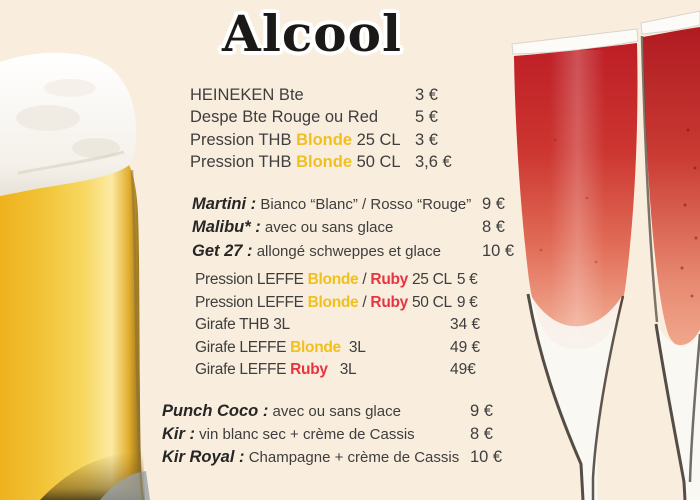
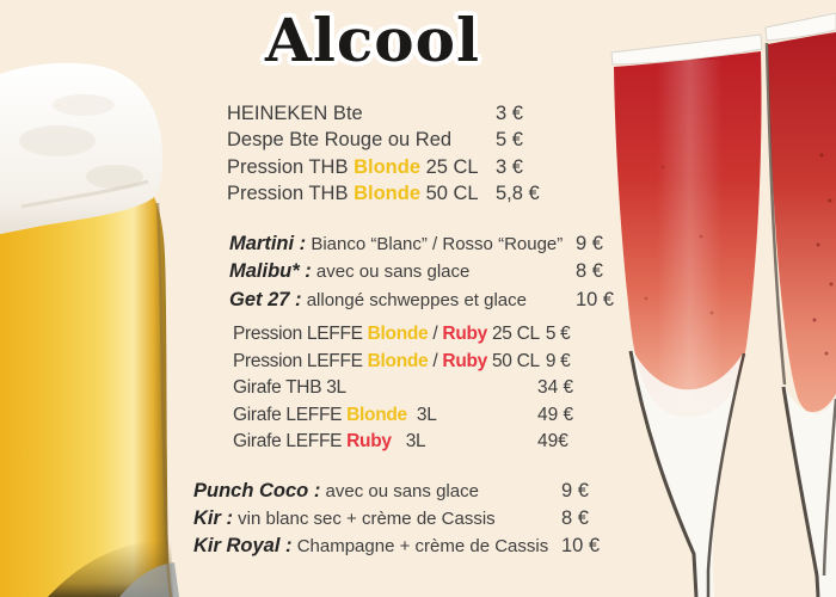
  Alcool
  HEINEKEN Bte
  3 €
  Despe Bte Rouge ou Red
  5 €
  Pression THB Blonde 25 CL
  3 €
  Pression THB Blonde 50 CL
- 3,6 €
+ 5,8 €
  Martini : Bianco “Blanc” / Rosso “Rouge”
  9 €
  Malibu* : avec ou sans glace
  8 €
  Get 27 : allongé schweppes et glace
  10 €
  Pression LEFFE Blonde / Ruby 25 CL 5 €
  Pression LEFFE Blonde / Ruby 50 CL 9 €
  Girafe THB 3L
  34 €
  Girafe LEFFE Blonde 3L
  49 €
  Girafe LEFFE Ruby 3L
  49€
  Punch Coco : avec ou sans glace
  9 €
  Kir : vin blanc sec + crème de Cassis
  8 €
  Kir Royal : Champagne + crème de Cassis
  10 €
